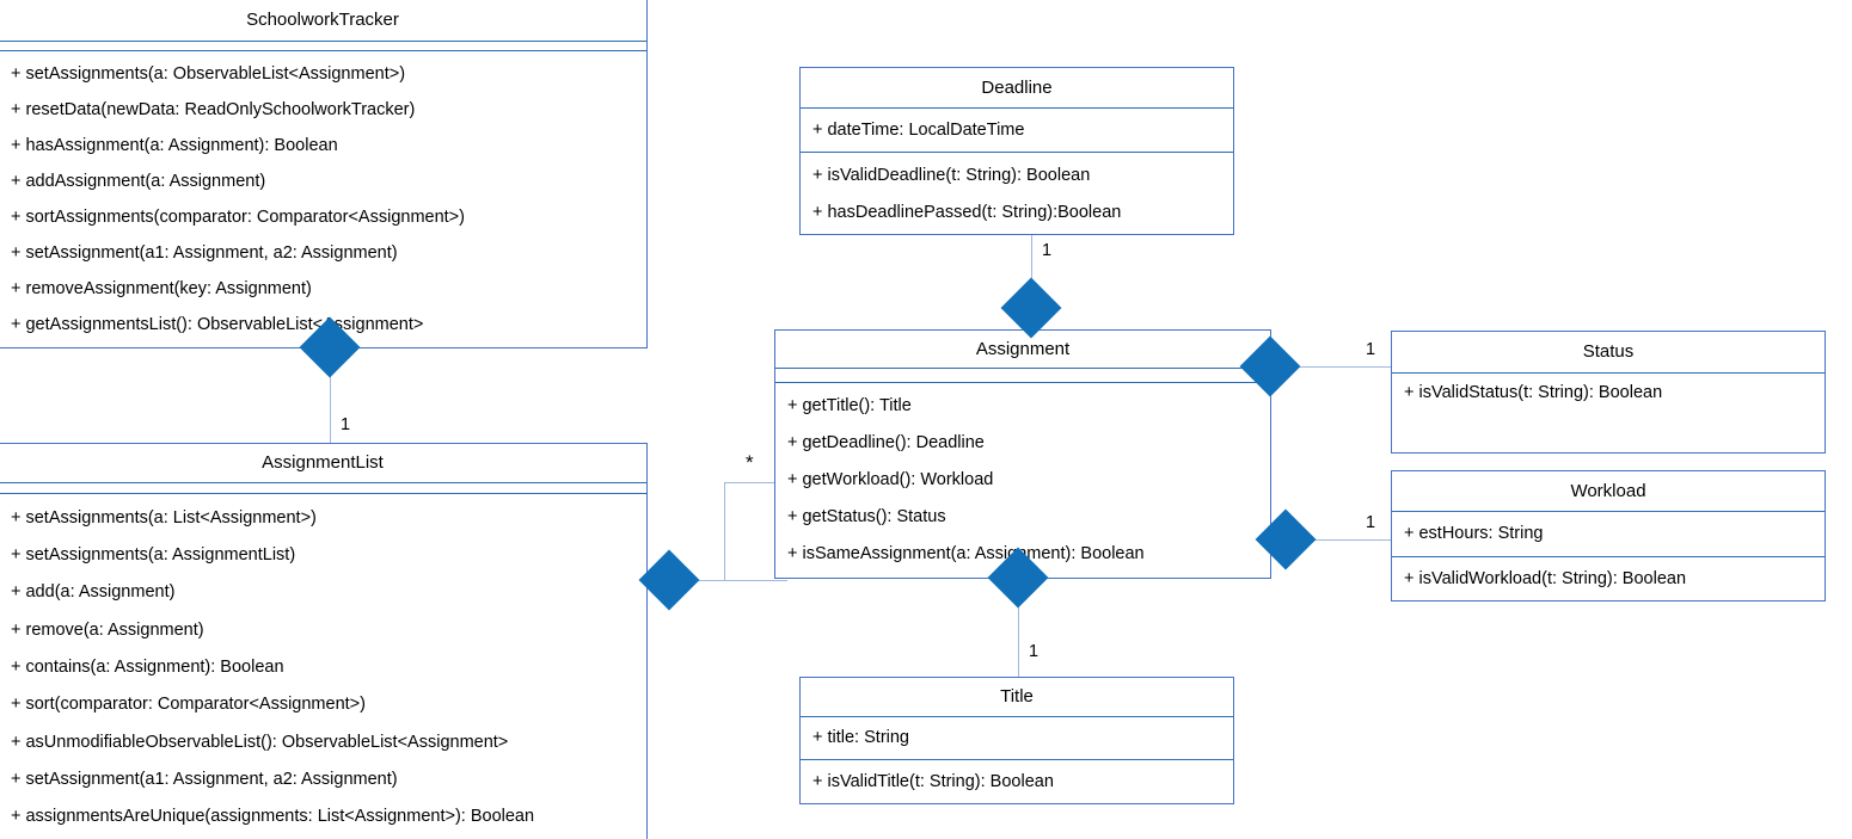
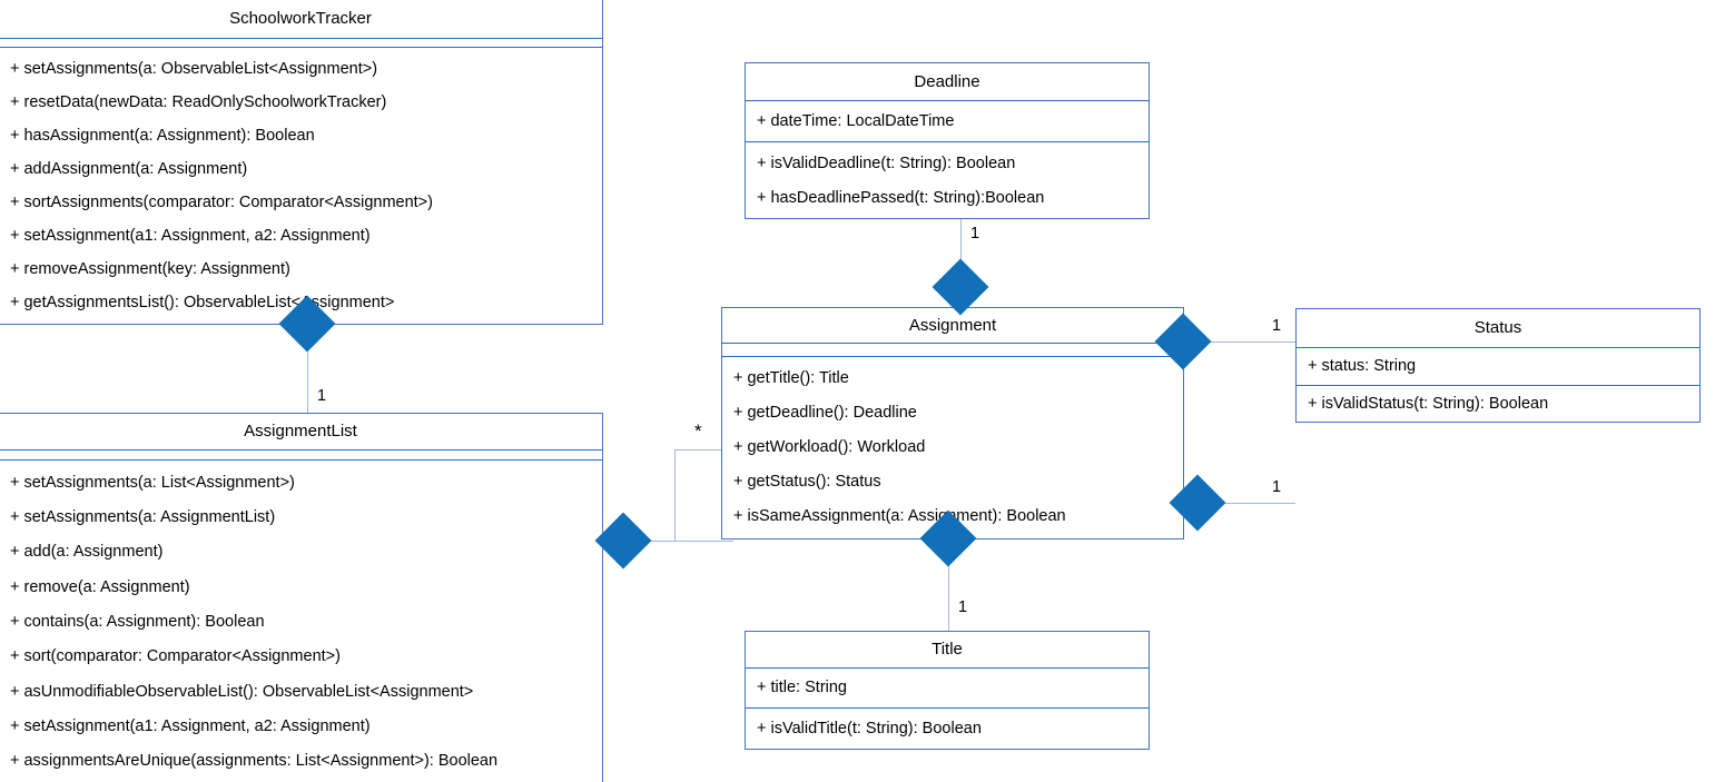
  1
  *
  1
  1
  1
  1
  SchoolworkTracker
  + setAssignments(a: ObservableList<Assignment>)
  + resetData(newData: ReadOnlySchoolworkTracker)
  + hasAssignment(a: Assignment): Boolean
  + addAssignment(a: Assignment)
  + sortAssignments(comparator: Comparator<Assignment>)
  + setAssignment(a1: Assignment, a2: Assignment)
  + removeAssignment(key: Assignment)
  + getAssignmentsList(): ObservableList<ssignment>
  AssignmentList
  + setAssignments(a: List<Assignment>)
  + setAssignments(a: AssignmentList)
  + add(a: Assignment)
  + remove(a: Assignment)
  + contains(a: Assignment): Boolean
  + sort(comparator: Comparator<Assignment>)
  + asUnmodifiableObservableList(): ObservableList<Assignment>
  + setAssignment(a1: Assignment, a2: Assignment)
  + assignmentsAreUnique(assignments: List<Assignment>): Boolean
  Deadline
  + dateTime: LocalDateTime
  + isValidDeadline(t: String): Boolean
  + hasDeadlinePassed(t: String):Boolean
  Assignment
  + getTitle(): Title
  + getDeadline(): Deadline
  + getWorkload(): Workload
  + getStatus(): Status
  + isSameAssignment(a: Assiment): Boolean
  Status
+ + status: String
  + isValidStatus(t: String): Boolean
- Workload
- + estHours: String
- + isValidWorkload(t: String): Boolean
  Title
  + title: String
  + isValidTitle(t: String): Boolean
